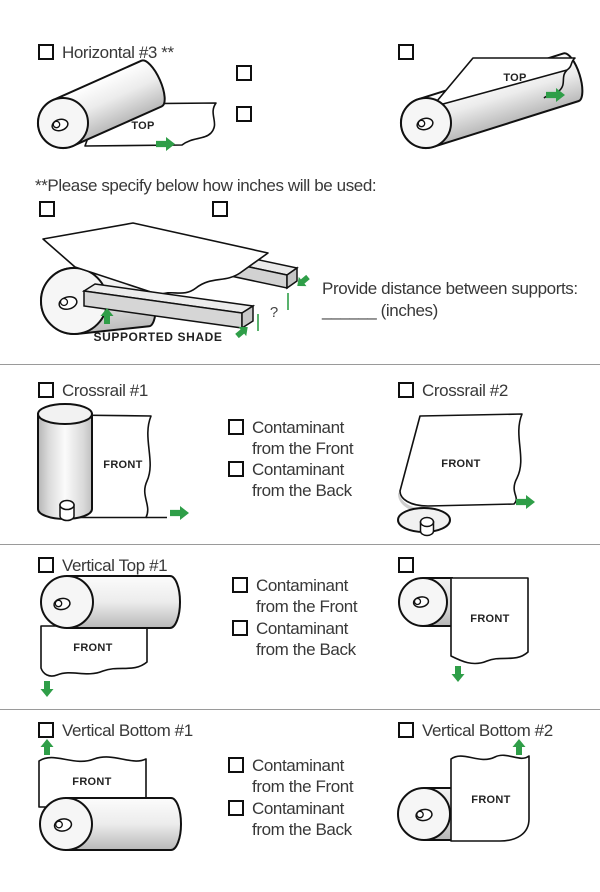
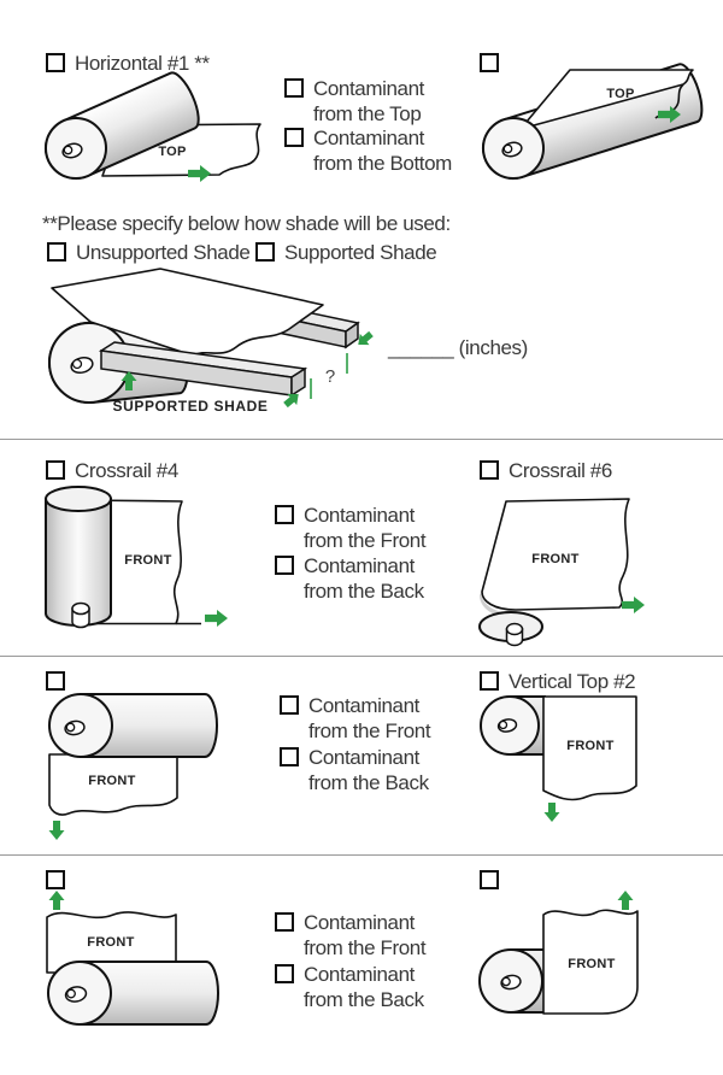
- Horizontal #3 **
+ Horizontal #1 **
  TOP
+ Contaminant from the Top
+ Contaminant from the Bottom
  TOP
- **Please specify below how inches will be used:
+ **Please specify below how shade will be used:
+ Unsupported Shade
+ Supported Shade
  SUPPORTED SHADE
  ?
- Provide distance between supports:
  ______ (inches)
- Crossrail #1
+ Crossrail #4
  FRONT
  Contaminant from the Front
  Contaminant from the Back
- Crossrail #2
+ Crossrail #6
  FRONT
- Vertical Top #1
  FRONT
  Contaminant from the Front
  Contaminant from the Back
+ Vertical Top #2
  FRONT
- Vertical Bottom #1
  FRONT
  Contaminant from the Front
  Contaminant from the Back
- Vertical Bottom #2
  FRONT
